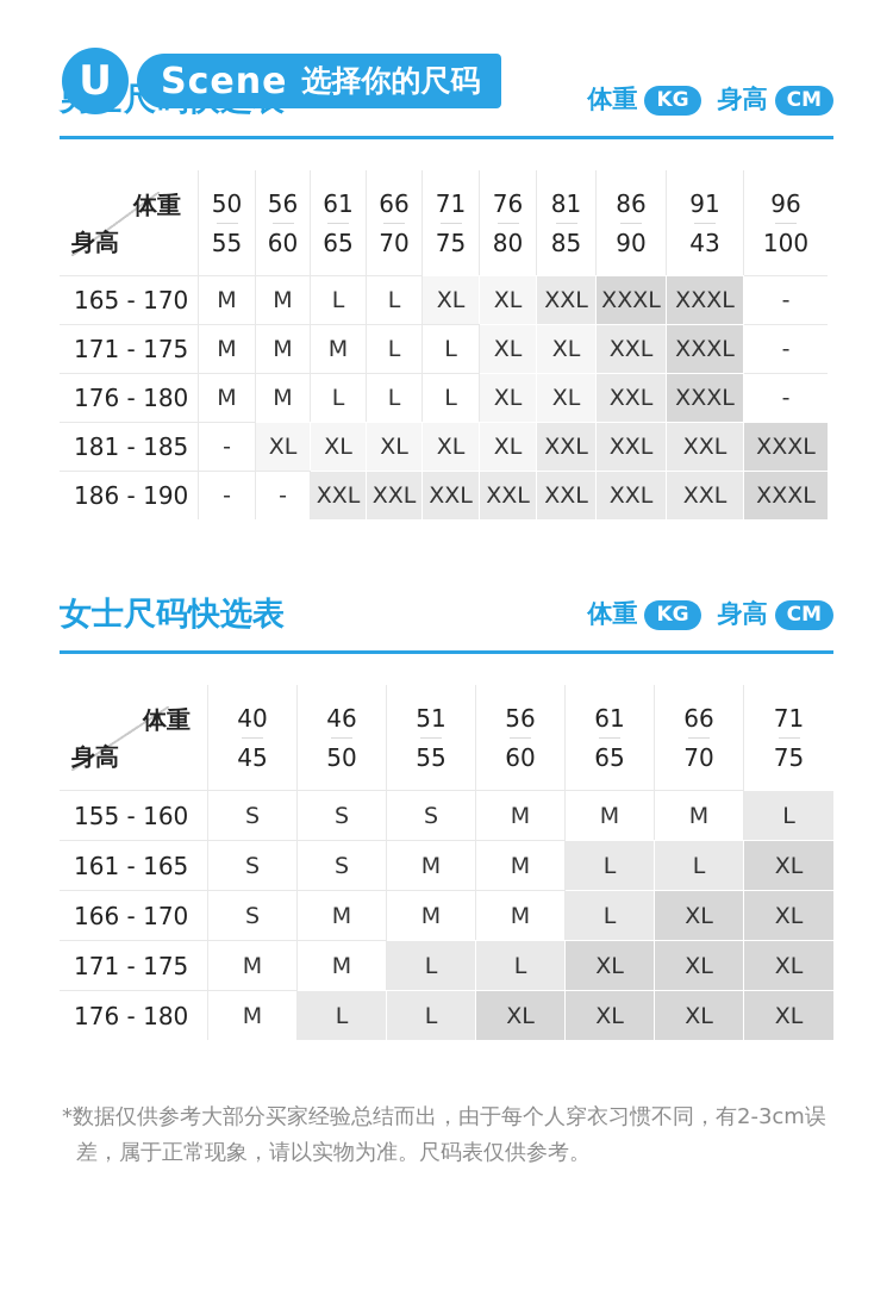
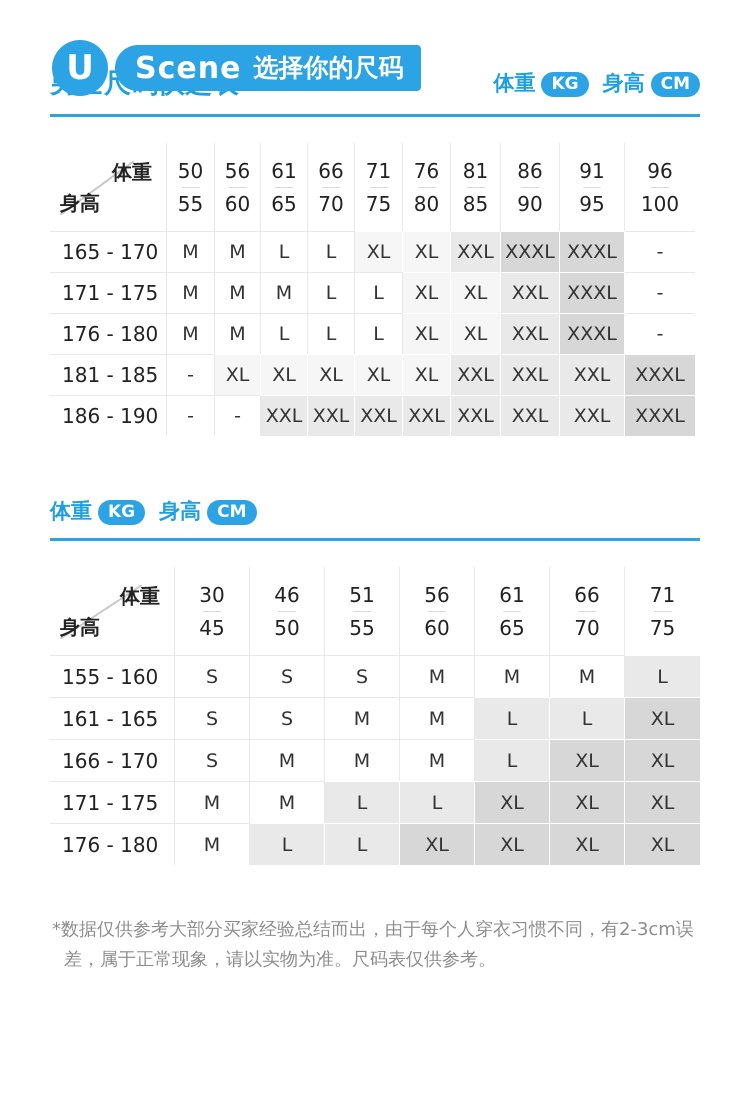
  U
  Scene
  选择你的尺码
  体重
  KG
  身高
  CM
- 体重身高	5055	5660	6165	6670	7175	7680	8185	8690	9143	96100
+ 体重身高	5055	5660	6165	6670	7175	7680	8185	8690	9195	96100
  165 - 170	M	M	L	L	XL	XL	XXL	XXXL	XXXL	-
  171 - 175	M	M	M	L	L	XL	XL	XXL	XXXL	-
  176 - 180	M	M	L	L	L	XL	XL	XXL	XXXL	-
  181 - 185	-	XL	XL	XL	XL	XL	XXL	XXL	XXL	XXXL
  186 - 190	-	-	XXL	XXL	XXL	XXL	XXL	XXL	XXL	XXXL
- 女士尺码快选表
  体重
  KG
  身高
  CM
- 体重身高	4045	4650	5155	5660	6165	6670	7175
+ 体重身高	3045	4650	5155	5660	6165	6670	7175
  155 - 160	S	S	S	M	M	M	L
  161 - 165	S	S	M	M	L	L	XL
  166 - 170	S	M	M	M	L	XL	XL
  171 - 175	M	M	L	L	XL	XL	XL
  176 - 180	M	L	L	XL	XL	XL	XL
  *数据仅供参考大部分买家经验总结而出，由于每个人穿衣习惯不同，有2-3cm误差，属于正常现象，请以实物为准。尺码表仅供参考。
